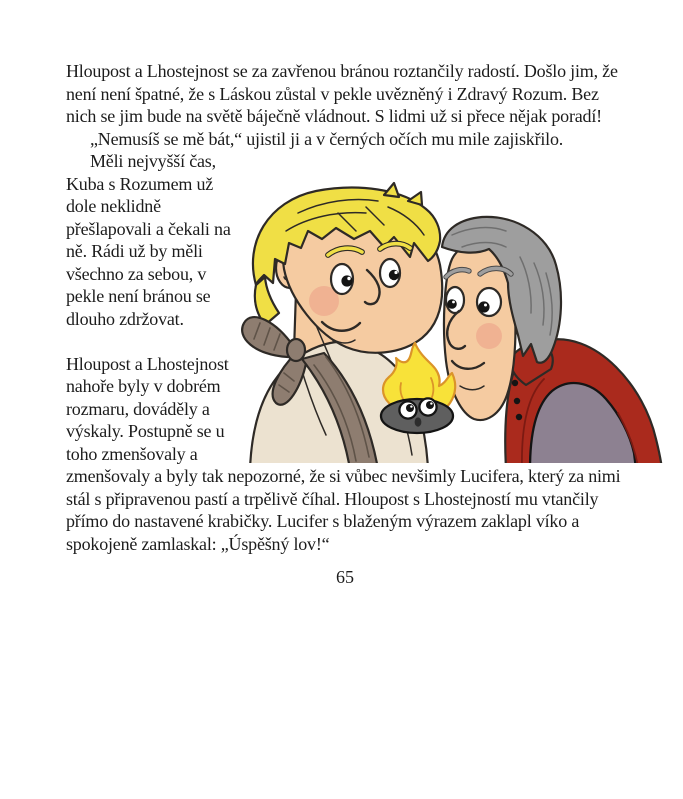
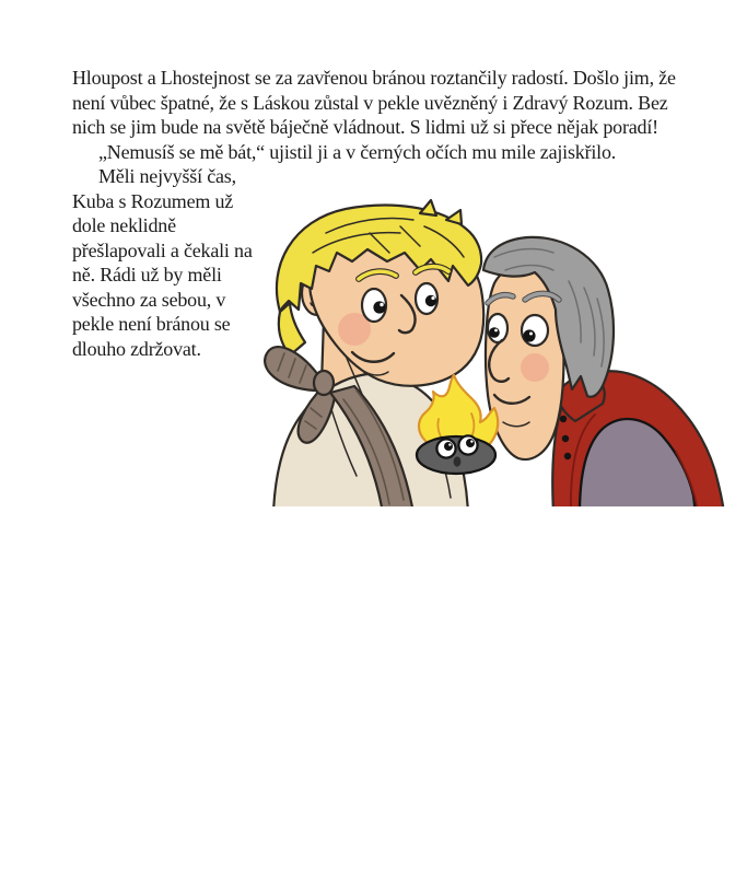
- Hloupost a Lhostejnost se za zavřenou bránou roztančily radostí. Došlo jim, že není není špatné, že s Láskou zůstal v pekle uvězněný i Zdravý Rozum. Bez nich se jim bude na světě báječně vládnout. S lidmi už si přece nějak poradí!
+ Hloupost a Lhostejnost se za zavřenou bránou roztančily radostí. Došlo jim, že není vůbec špatné, že s Láskou zůstal v pekle uvězněný i Zdravý Rozum. Bez nich se jim bude na světě báječně vládnout. S lidmi už si přece nějak poradí!
  „Nemusíš se mě bát,“ ujistil ji a v černých očích mu mile zajiskřilo.
  Měli nejvyšší čas, Kuba s Rozumem už dole neklidně přešlapovali a čekali na ně. Rádi už by měli všechno za sebou, v pekle není bránou se dlouho zdržovat.
- Hloupost a Lhostejnost nahoře byly v dobrém rozmaru, dováděly a výskaly. Postupně se u toho zmenšovaly a zmenšovaly a byly tak nepozorné, že si vůbec nevšimly Lucifera, který za nimi stál s připravenou pastí a trpělivě číhal. Hloupost s Lhostejností mu vtančily přímo do nastavené krabičky. Lucifer s blaženým výrazem zaklapl víko a spokojeně zamlaskal: „Úspěšný lov!“
- 65
